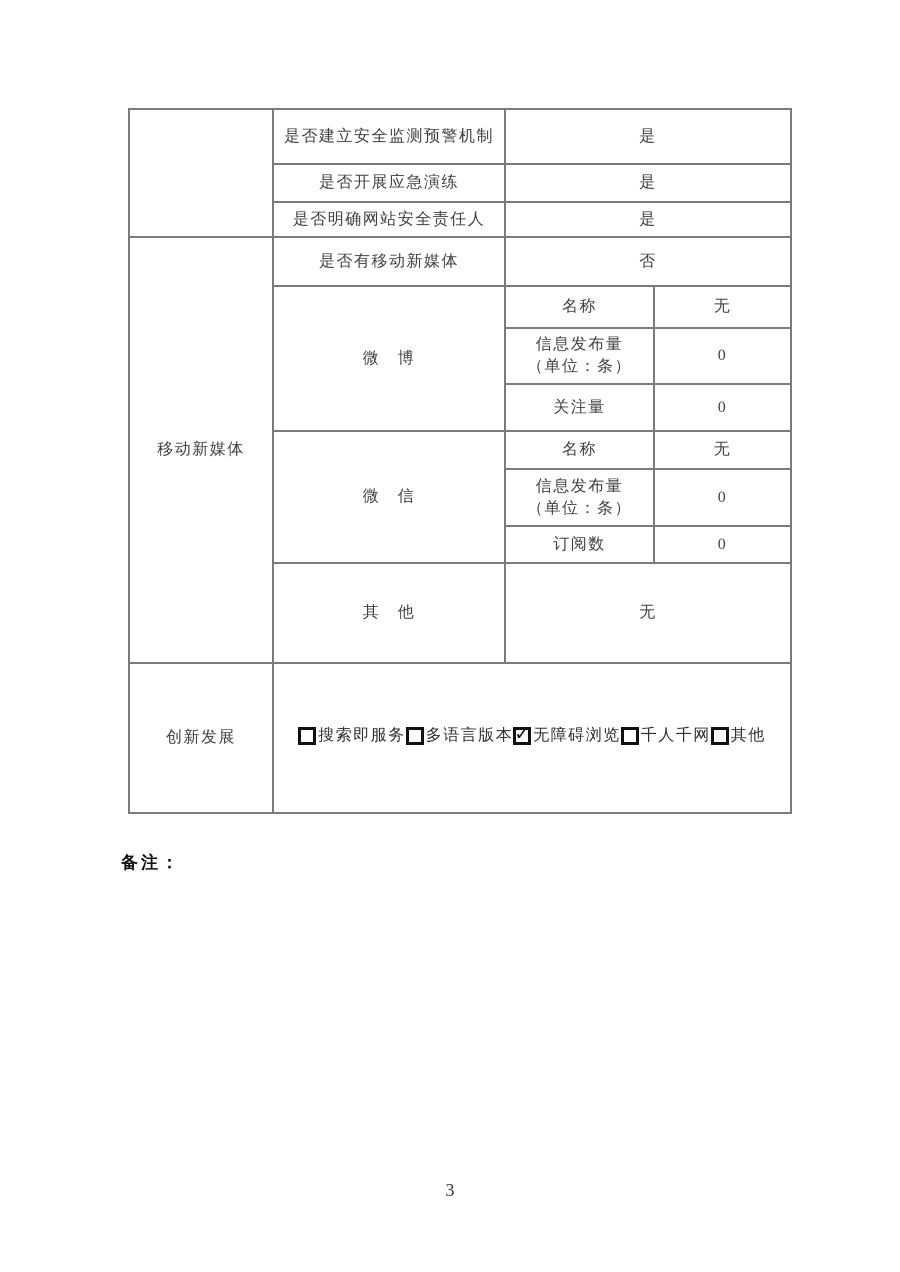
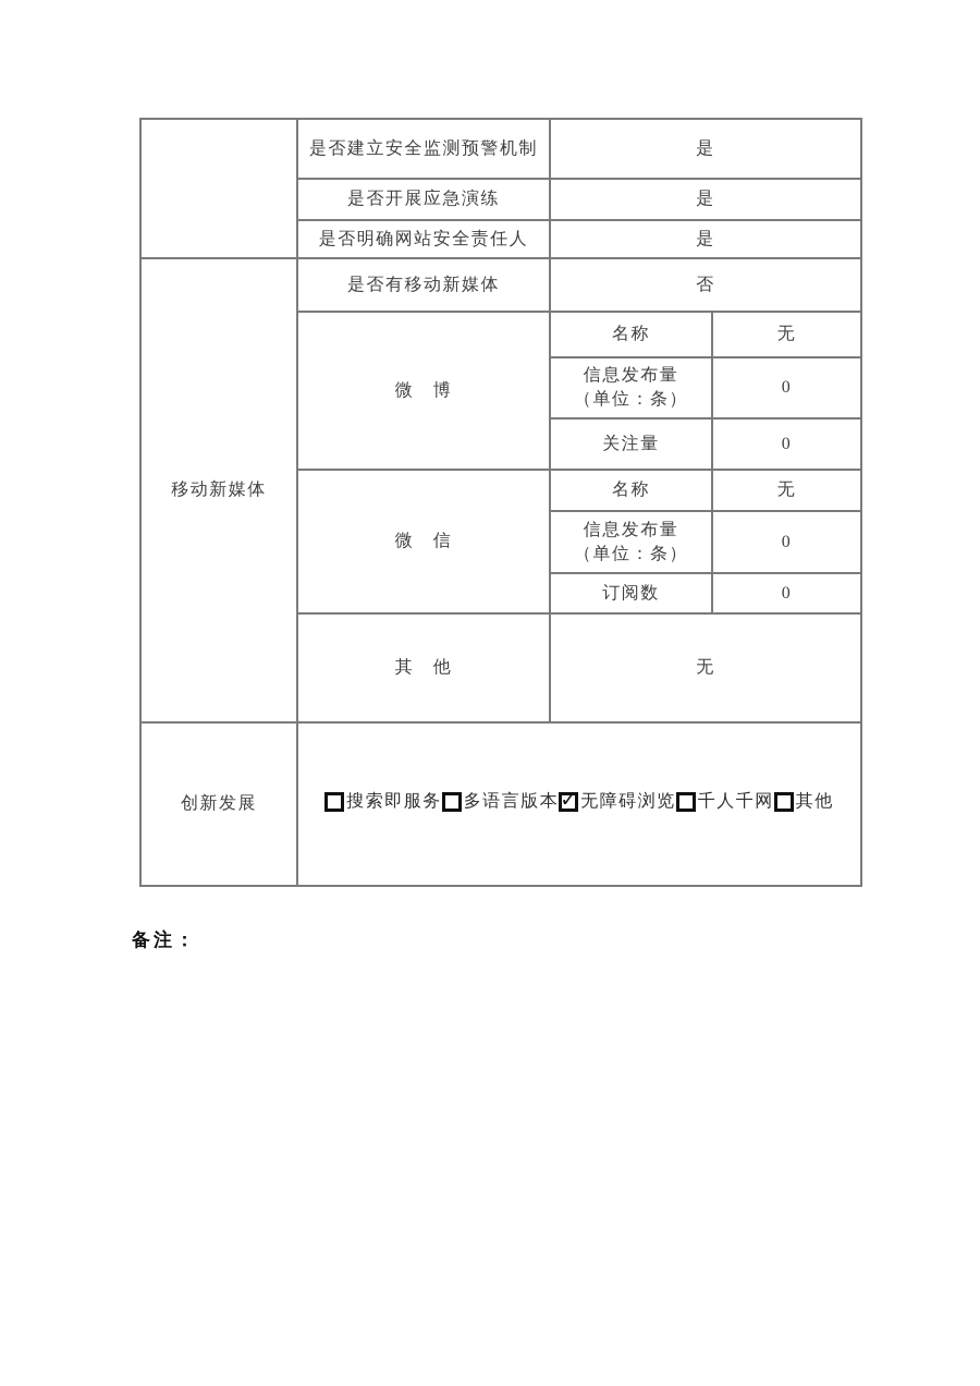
  	是否建立安全监测预警机制	是
  是否开展应急演练	是
  是否明确网站安全责任人	是
  移动新媒体	是否有移动新媒体	否
  微 博	名称	无
  信息发布量 （单位：条）	0
  关注量	0
  微 信	名称	无
  信息发布量 （单位：条）	0
  订阅数	0
  其 他	无
  创新发展	搜索即服务 多语言版本 无障碍浏览 千人千网 其他
  备注：
- 3
